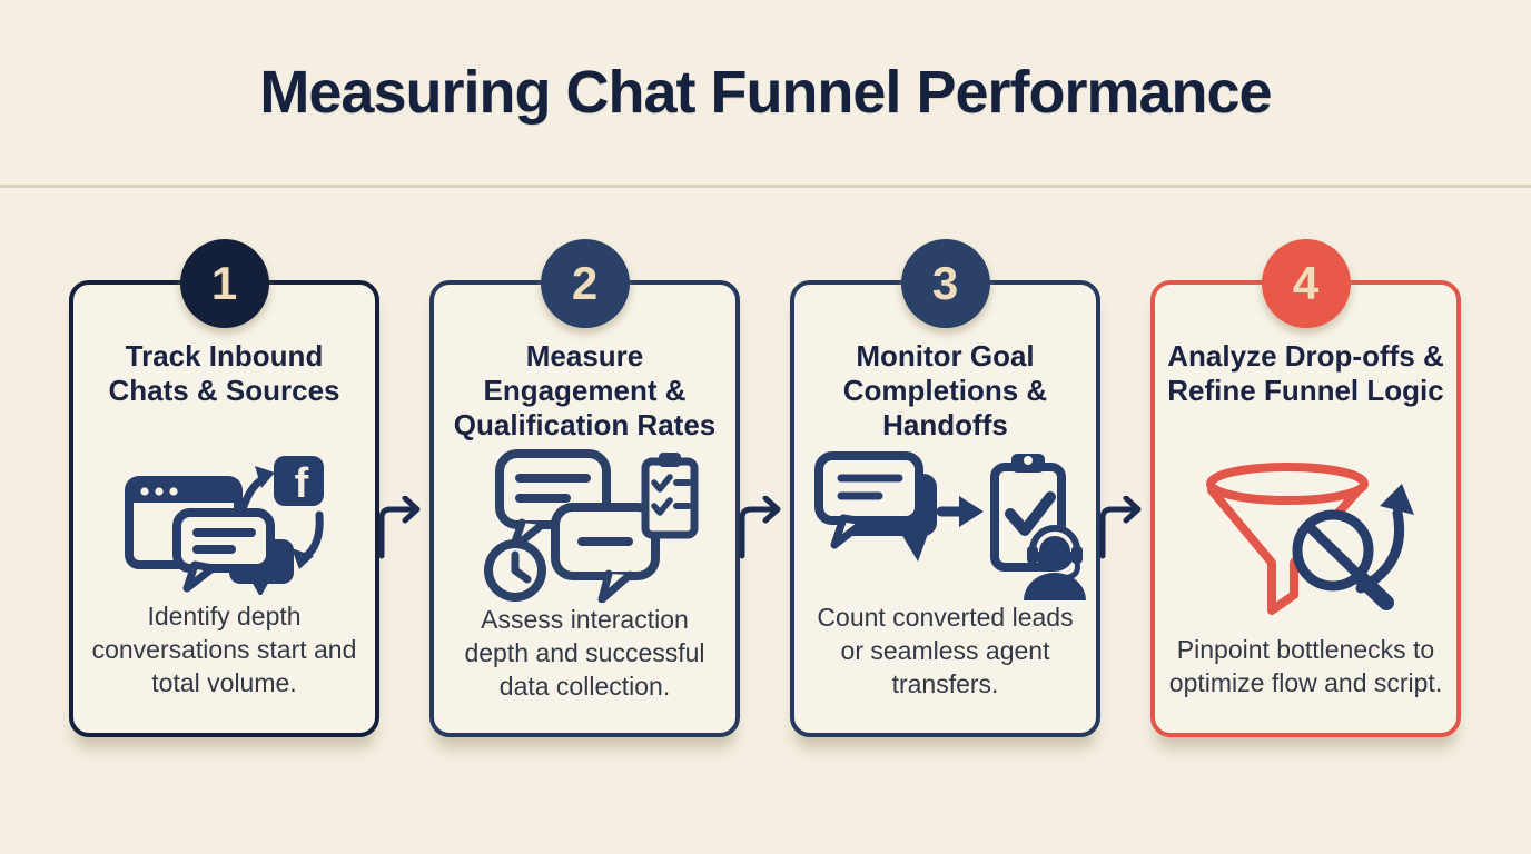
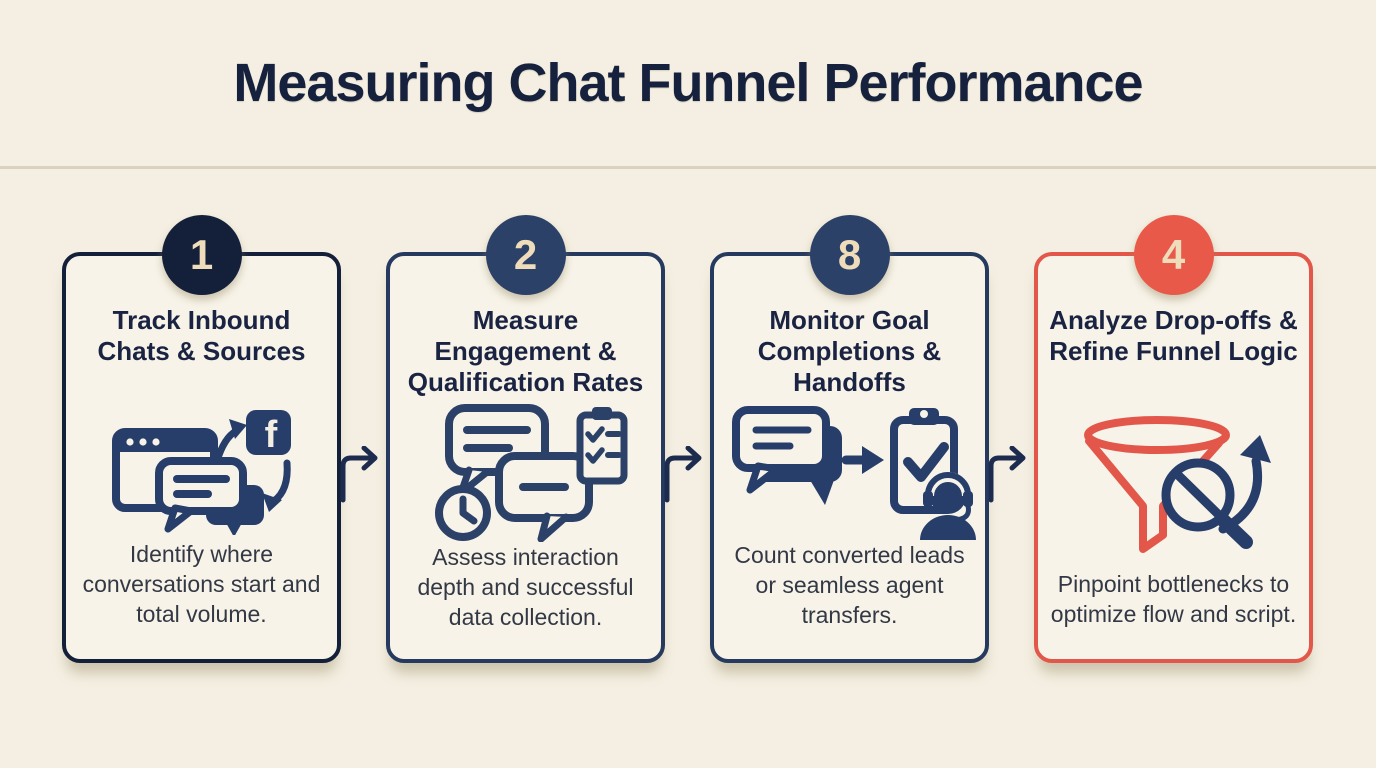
  Measuring Chat Funnel Performance
  1
  Track Inbound
  Chats & Sources
  f
- Identify depth conversations start and total volume.
+ Identify where conversations start and total volume.
  2
  Measure
  Engagement &
  Qualification Rates
  Assess interaction depth and successful data collection.
- 3
+ 8
  Monitor Goal
  Completions &
  Handoffs
  Count converted leads or seamless agent transfers.
  4
  Analyze Drop-offs &
  Refine Funnel Logic
  Pinpoint bottlenecks to optimize flow and script.
